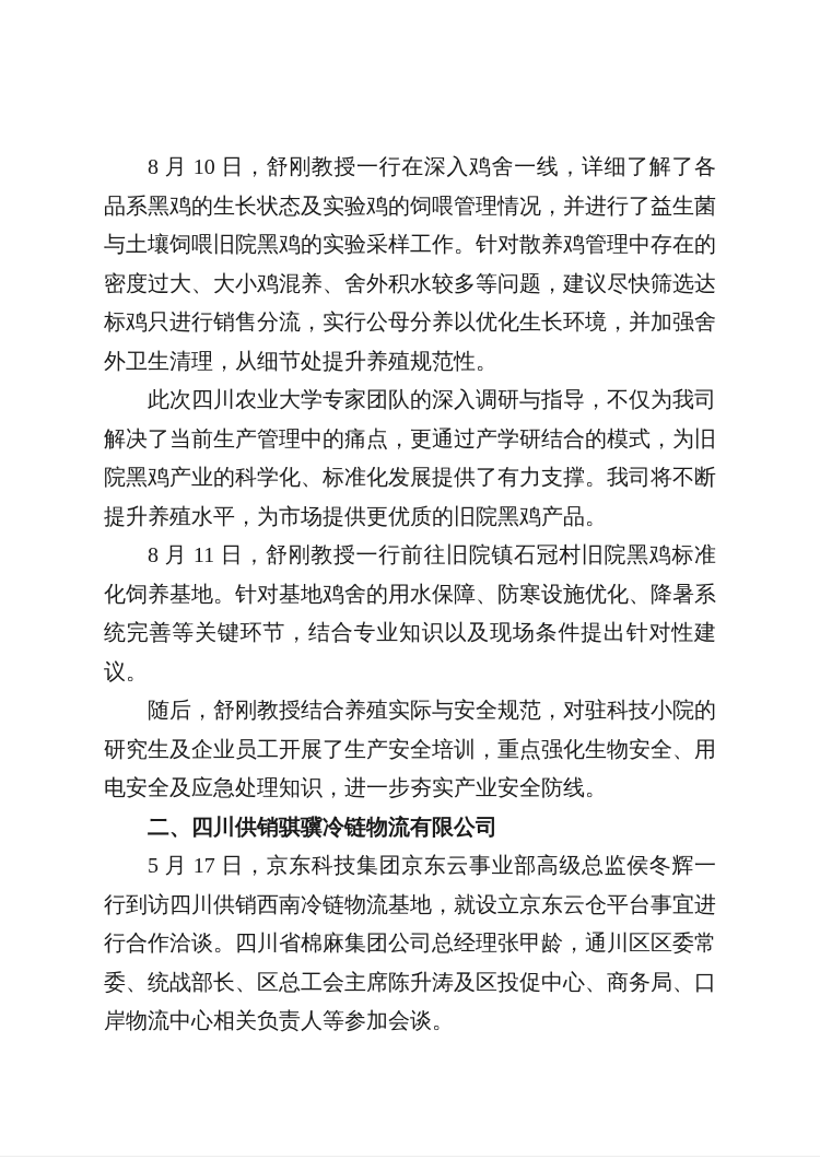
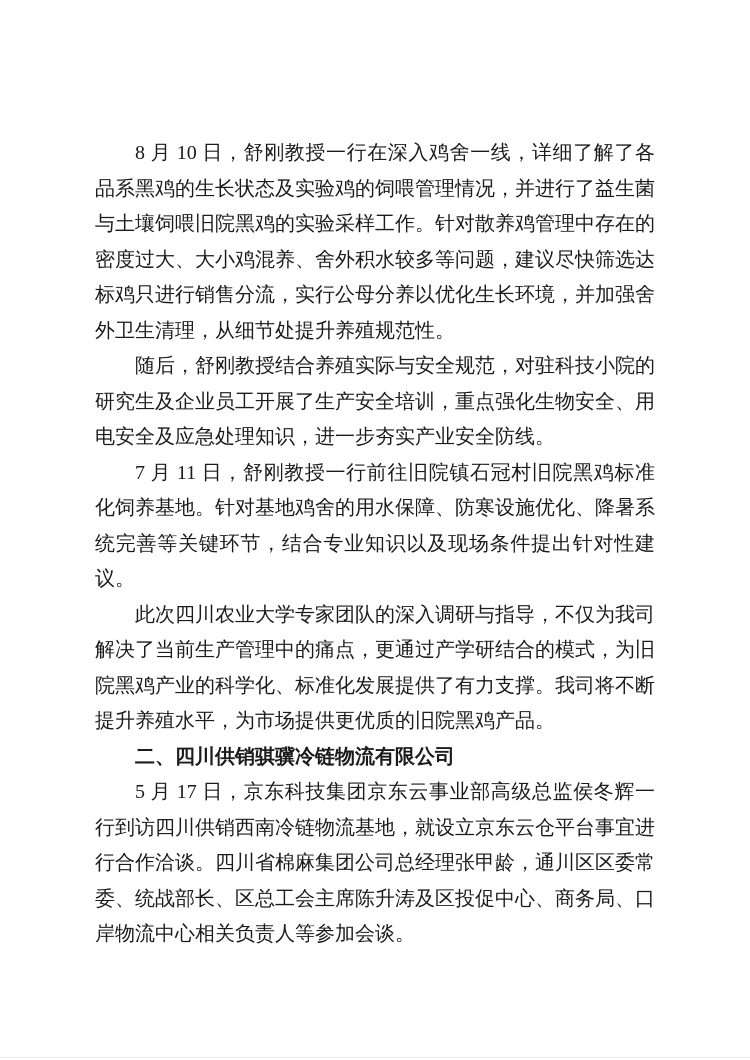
  8 月 10 日，舒刚教授一行在深入鸡舍一线，详细了解了各品系黑鸡的生长状态及实验鸡的饲喂管理情况，并进行了益生菌与土壤饲喂旧院黑鸡的实验采样工作。针对散养鸡管理中存在的密度过大、大小鸡混养、舍外积水较多等问题，建议尽快筛选达标鸡只进行销售分流，实行公母分养以优化生长环境，并加强舍外卫生清理，从细节处提升养殖规范性。
- 此次四川农业大学专家团队的深入调研与指导，不仅为我司解决了当前生产管理中的痛点，更通过产学研结合的模式，为旧院黑鸡产业的科学化、标准化发展提供了有力支撑。我司将不断提升养殖水平，为市场提供更优质的旧院黑鸡产品。
+ 随后，舒刚教授结合养殖实际与安全规范，对驻科技小院的研究生及企业员工开展了生产安全培训，重点强化生物安全、用电安全及应急处理知识，进一步夯实产业安全防线。
- 8 月 11 日，舒刚教授一行前往旧院镇石冠村旧院黑鸡标准化饲养基地。针对基地鸡舍的用水保障、防寒设施优化、降暑系统完善等关键环节，结合专业知识以及现场条件提出针对性建议。
+ 7 月 11 日，舒刚教授一行前往旧院镇石冠村旧院黑鸡标准化饲养基地。针对基地鸡舍的用水保障、防寒设施优化、降暑系统完善等关键环节，结合专业知识以及现场条件提出针对性建议。
- 随后，舒刚教授结合养殖实际与安全规范，对驻科技小院的研究生及企业员工开展了生产安全培训，重点强化生物安全、用电安全及应急处理知识，进一步夯实产业安全防线。
+ 此次四川农业大学专家团队的深入调研与指导，不仅为我司解决了当前生产管理中的痛点，更通过产学研结合的模式，为旧院黑鸡产业的科学化、标准化发展提供了有力支撑。我司将不断提升养殖水平，为市场提供更优质的旧院黑鸡产品。
  二、四川供销骐骥冷链物流有限公司
  5 月 17 日，京东科技集团京东云事业部高级总监侯冬辉一行到访四川供销西南冷链物流基地，就设立京东云仓平台事宜进行合作洽谈。四川省棉麻集团公司总经理张甲龄，通川区区委常委、统战部长、区总工会主席陈升涛及区投促中心、商务局、口岸物流中心相关负责人等参加会谈。
